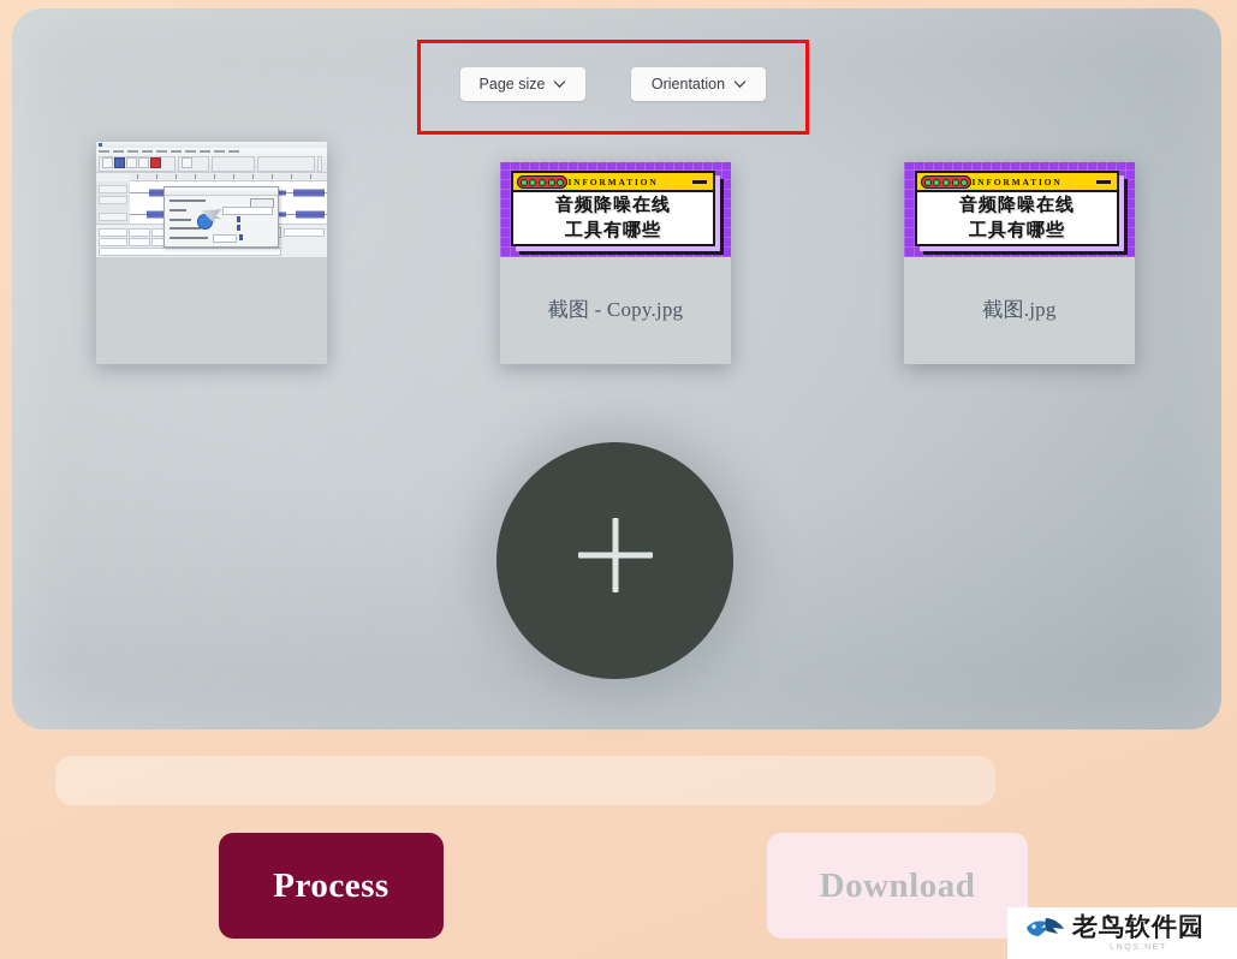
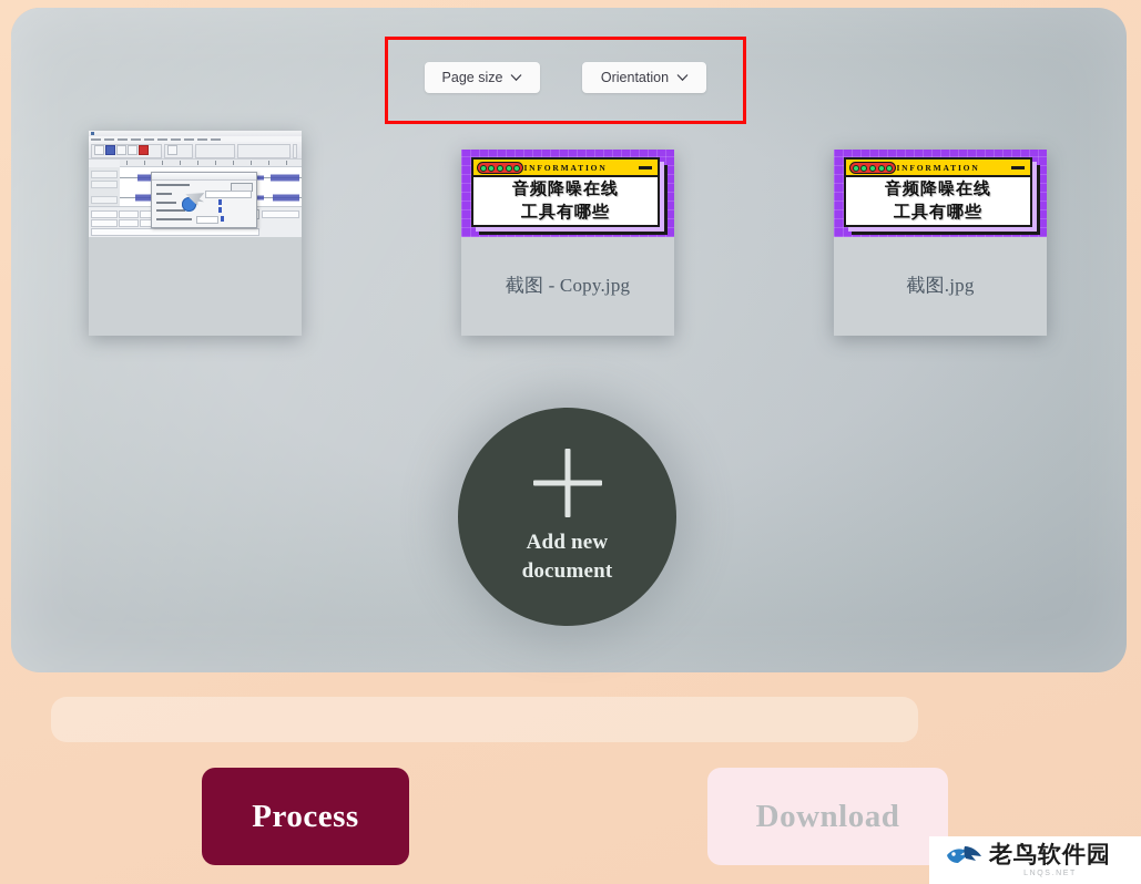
  Page size
  Orientation
  INFORMATION
  音频降噪在线
  工具有哪些
  截图 - Copy.jpg
  INFORMATION
  音频降噪在线
  工具有哪些
  截图.jpg
+ Add new
+ document
  Process
  Download
  老鸟软件园
